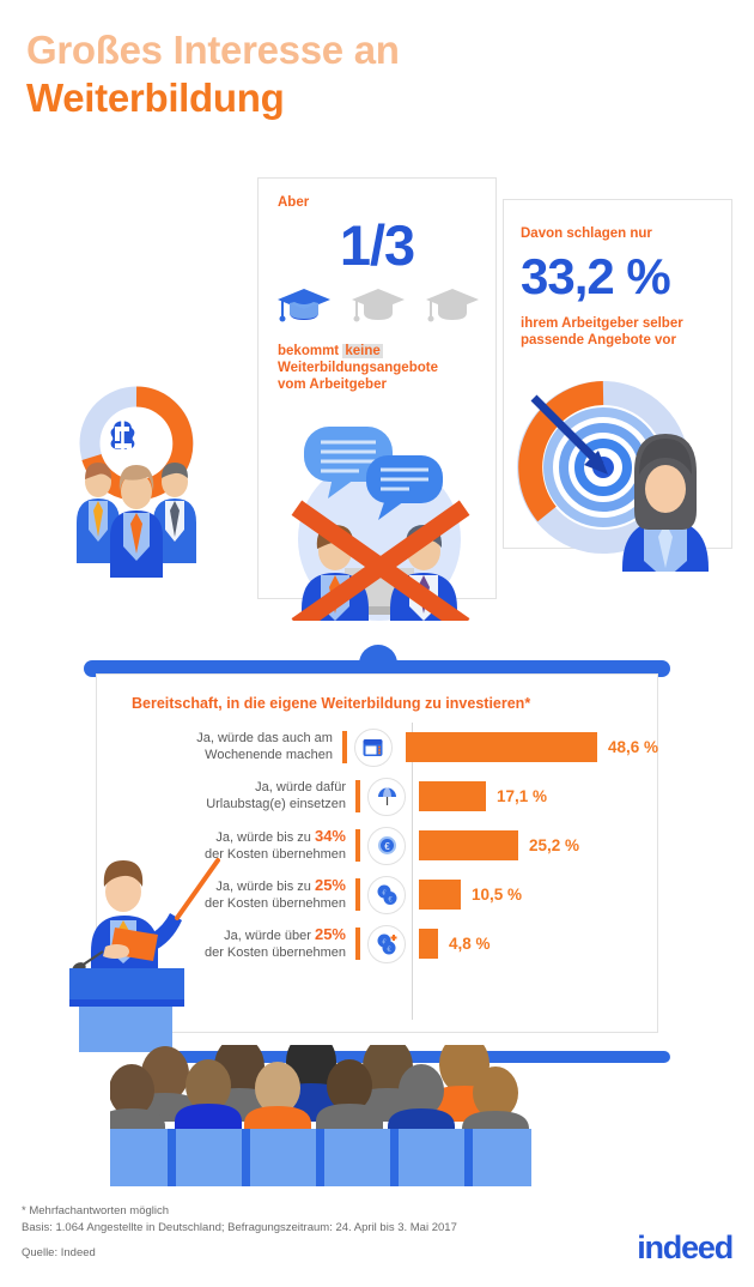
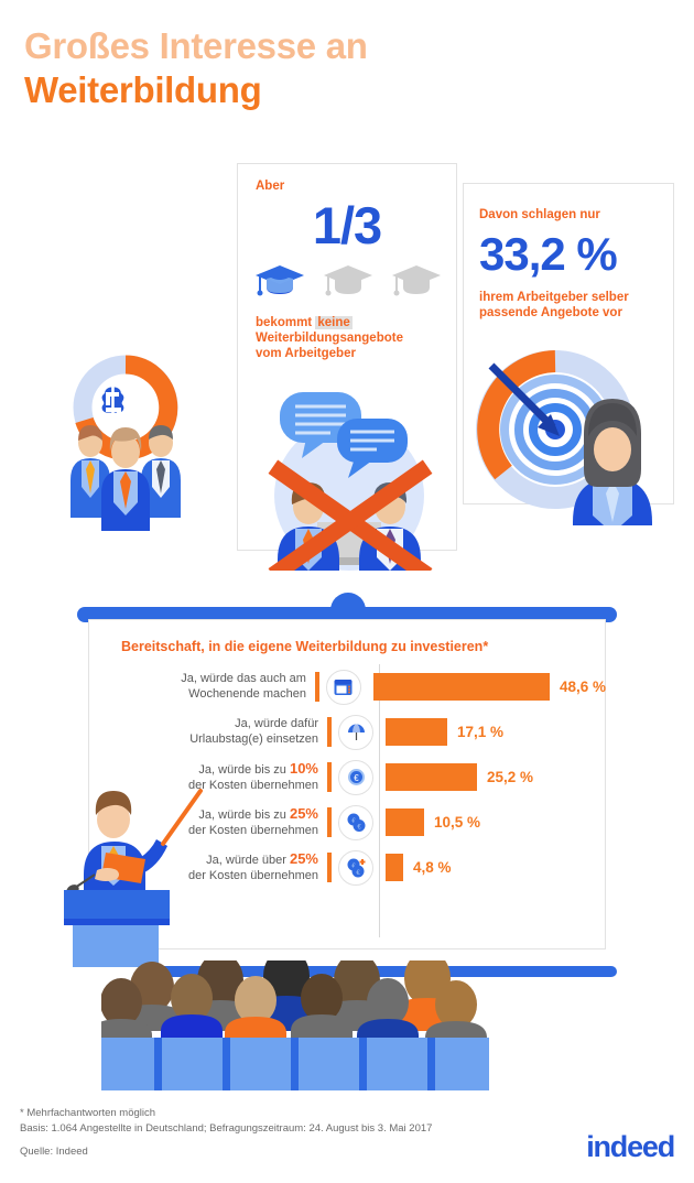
  Großes Interesse an
  Weiterbildung
  Aber
  1/3
  bekommt keine
  Weiterbildungsangebote
  vom Arbeitgeber
  Davon schlagen nur
  33,2 %
  ihrem Arbeitgeber selber
  passende Angebote vor
  Bereitschaft, in die eigene Weiterbildung zu investieren*
  Ja, würde das auch am
  Wochenende machen
  48,6 %
  Ja, würde dafür
  Urlaubstag(e) einsetzen
  17,1 %
- Ja, würde bis zu 34%
+ Ja, würde bis zu 10%
  der Kosten übernehmen
  €
  25,2 %
  Ja, würde bis zu 25%
  der Kosten übernehmen
  10,5 %
  Ja, würde über 25%
  der Kosten übernehmen
  4,8 %
  * Mehrfachantworten möglich
- Basis: 1.064 Angestellte in Deutschland; Befragungszeitraum: 24. April bis 3. Mai 2017
+ Basis: 1.064 Angestellte in Deutschland; Befragungszeitraum: 24. August bis 3. Mai 2017
  Quelle: Indeed
  indeed
